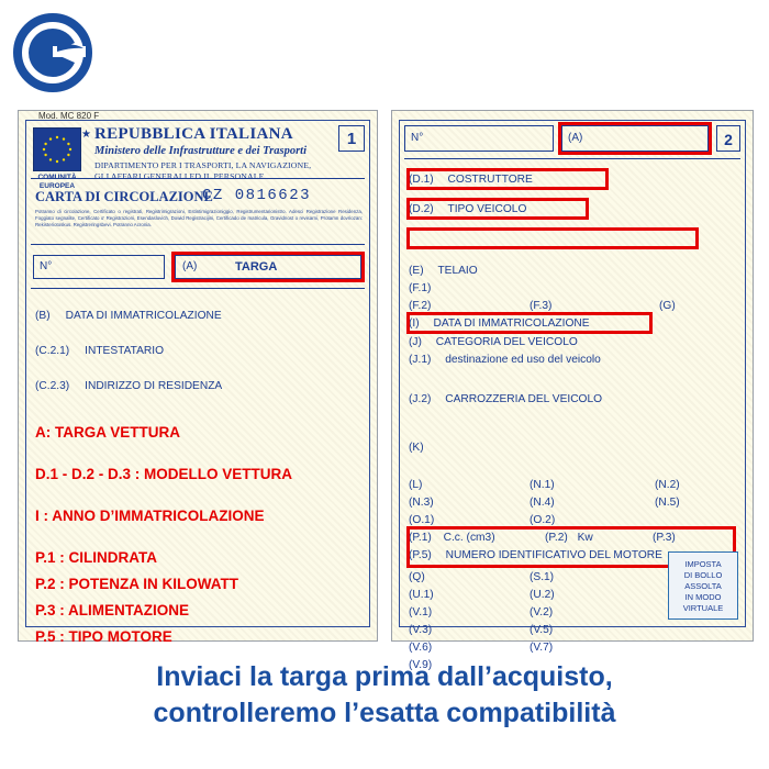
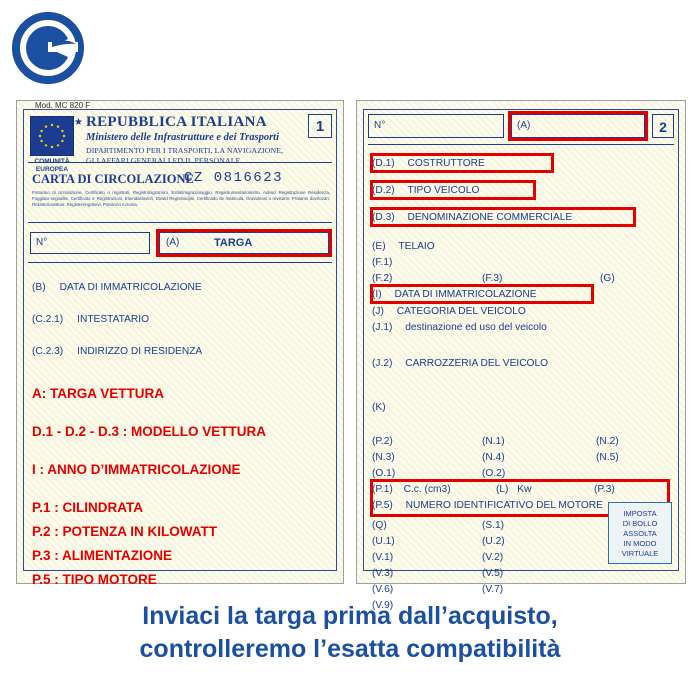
  Mod. MC 820 F
  ★
  REPUBBLICA ITALIANA
  Ministero delle Infrastrutture e dei Trasporti
  DIPARTIMENTO PER I TRASPORTI, LA NAVIGAZIONE,
  GLI AFFARI GENERALI ED IL PERSONALE
  1
  CARTA DI CIRCOLAZIONE
  CZ 0816623
  N°
  (A)
  TARGA
  (B) DATA DI IMMATRICOLAZIONE
  (C.2.1) INTESTATARIO
  (C.2.3) INDIRIZZO DI RESIDENZA
  A: TARGA VETTURA
  D.1 - D.2 - D.3 : MODELLO VETTURA
  I : ANNO D’IMMATRICOLAZIONE
  P.1 : CILINDRATA
  P.2 : POTENZA IN KILOWATT
  P.3 : ALIMENTAZIONE
  P.5 : TIPO MOTORE
  N°
  (A)
  2
  (D.1) COSTRUTTORE
  (D.2) TIPO VEICOLO
+ (D.3) DENOMINAZIONE COMMERCIALE
  (E) TELAIO
  (F.1)
  (F.2)
  (F.3)
  (G)
  (I) DATA DI IMMATRICOLAZIONE
  (J) CATEGORIA DEL VEICOLO
  (J.1) destinazione ed uso del veicolo
  (J.2) CARROZZERIA DEL VEICOLO
  (K)
- (L)
+ (P.2)
  (N.1)
  (N.2)
  (N.3)
  (N.4)
  (N.5)
  (O.1)
  (O.2)
  (P.1) C.c. (cm3)
- (P.2) Kw
+ (L) Kw
  (P.3)
  (P.5) NUMERO IDENTIFICATIVO DEL MOTORE
  (Q)
  (S.1)
  (U.1)
  (U.2)
  (V.1)
  (V.2)
  (V.3)
  (V.5)
  (V.6)
  (V.7)
  (V.9)
  IMPOSTA
  DI BOLLO
  ASSOLTA
  IN MODO
  VIRTUALE
  Inviaci la targa prima dall’acquisto,
  controlleremo l’esatta compatibilità
